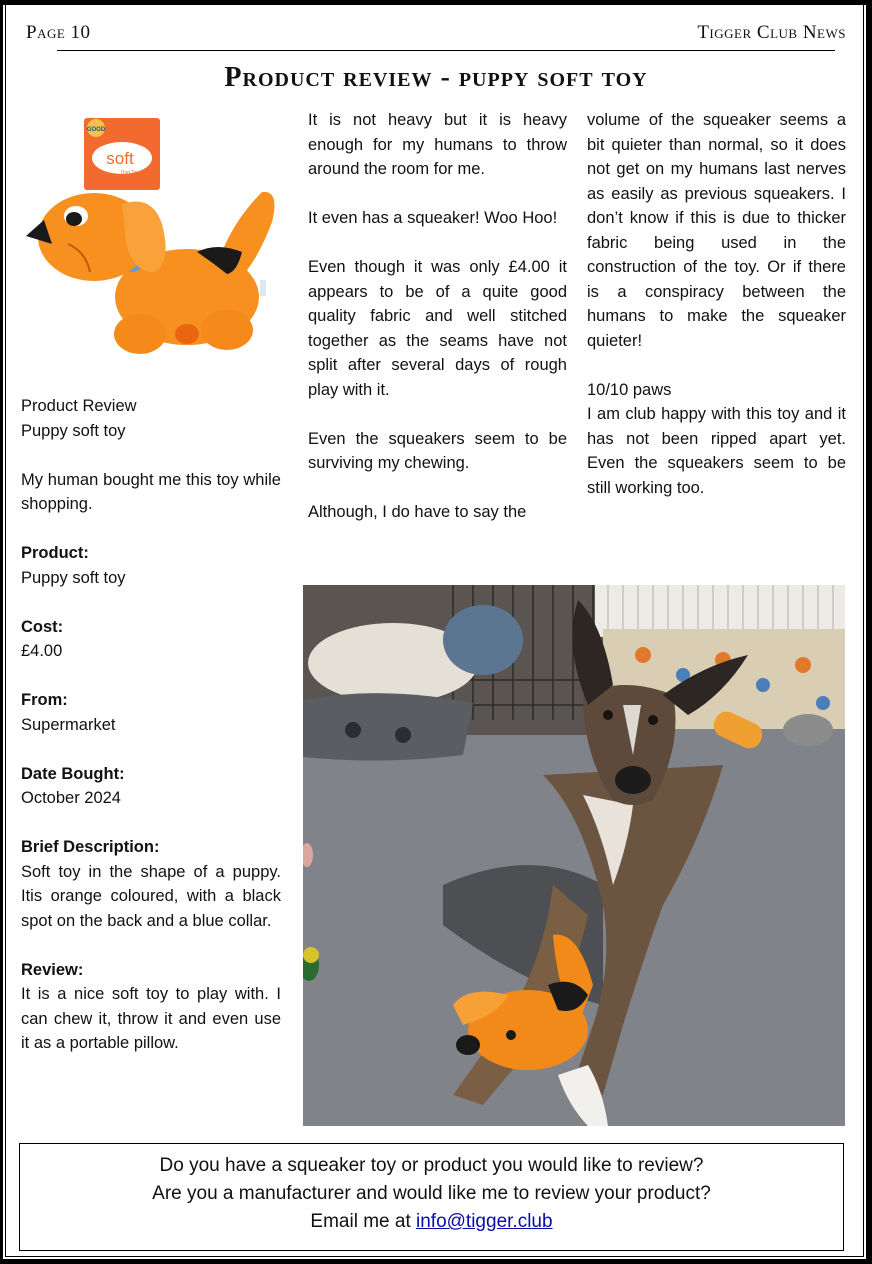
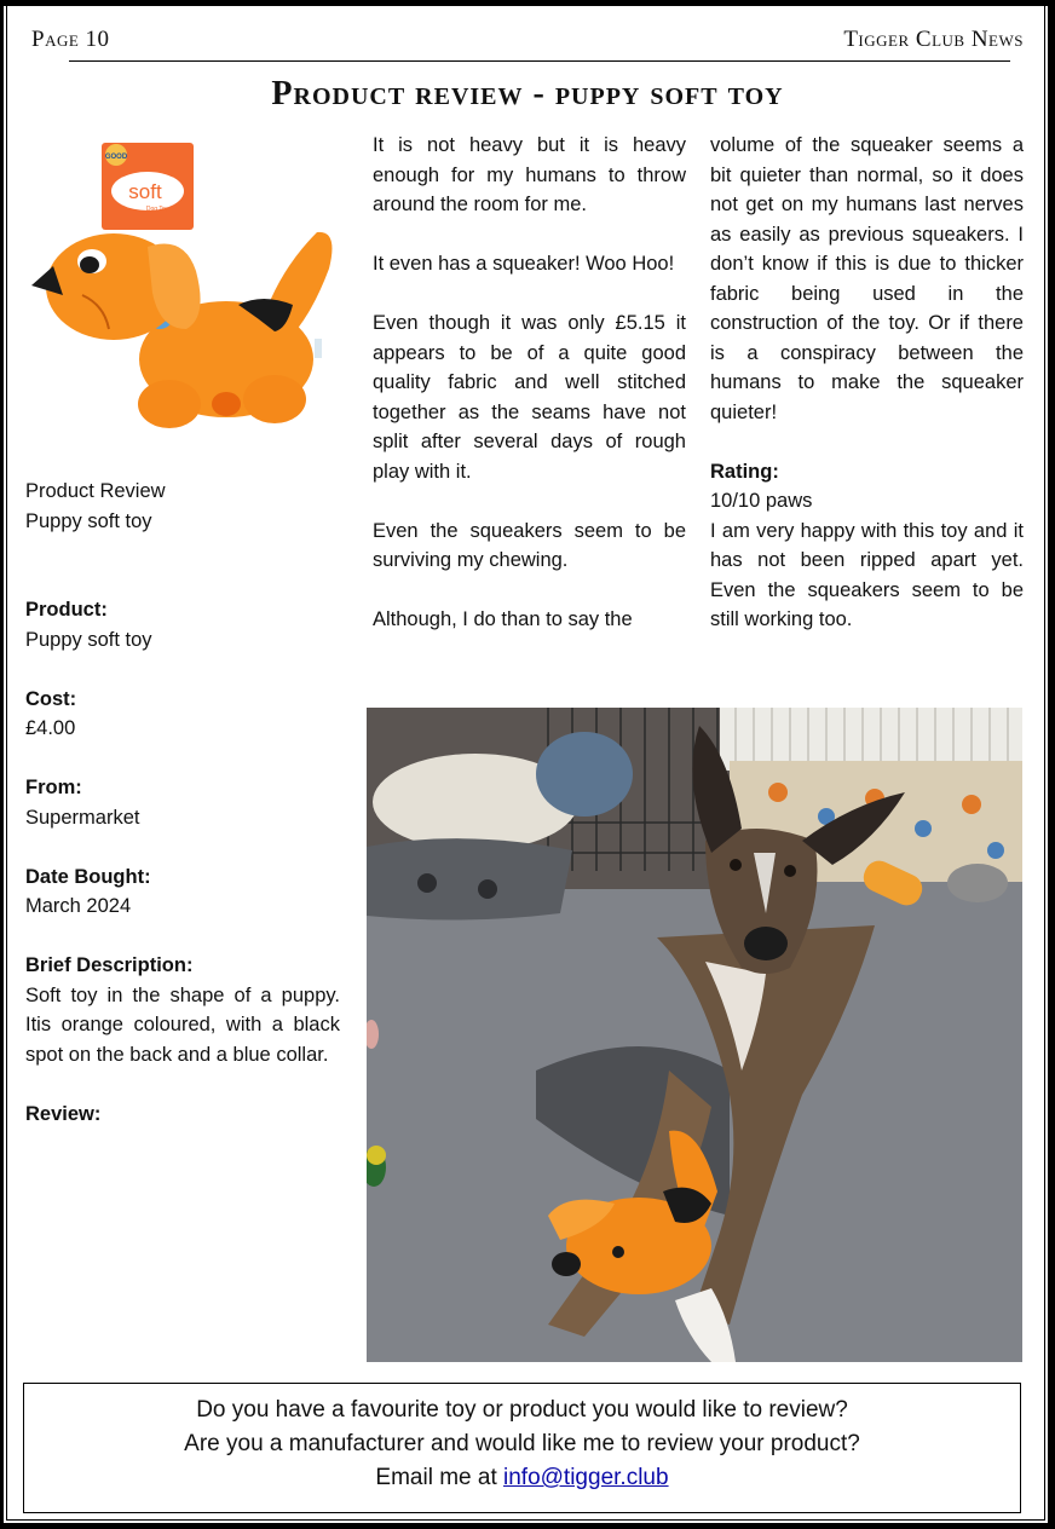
  Page 10
  Tigger Club News
  Product review - puppy soft toy
  soft
  Product Review
  Puppy soft toy
- My human bought me this toy while shopping.
  Product:
  Puppy soft toy
  Cost:
  £4.00
  From:
  Supermarket
  Date Bought:
- October 2024
+ March 2024
  Brief Description:
  Soft toy in the shape of a puppy. Itis orange coloured, with a black spot on the back and a blue collar.
  Review:
- It is a nice soft toy to play with. I can chew it, throw it and even use it as a portable pillow.
  It is not heavy but it is heavy enough for my humans to throw around the room for me.
  It even has a squeaker! Woo Hoo!
- Even though it was only £4.00 it appears to be of a quite good quality fabric and well stitched together as the seams have not split after several days of rough play with it.
+ Even though it was only £5.15 it appears to be of a quite good quality fabric and well stitched together as the seams have not split after several days of rough play with it.
  Even the squeakers seem to be surviving my chewing.
- Although, I do have to say the
+ Although, I do than to say the
  volume of the squeaker seems a bit quieter than normal, so it does not get on my humans last nerves as easily as previous squeakers. I don’t know if this is due to thicker fabric being used in the construction of the toy. Or if there is a conspiracy between the humans to make the squeaker quieter!
+ Rating:
  10/10 paws
- I am club happy with this toy and it has not been ripped apart yet. Even the squeakers seem to be still working too.
+ I am very happy with this toy and it has not been ripped apart yet. Even the squeakers seem to be still working too.
- Do you have a squeaker toy or product you would like to review?
+ Do you have a favourite toy or product you would like to review?
  Are you a manufacturer and would like me to review your product?
  Email me at info@tigger.club
